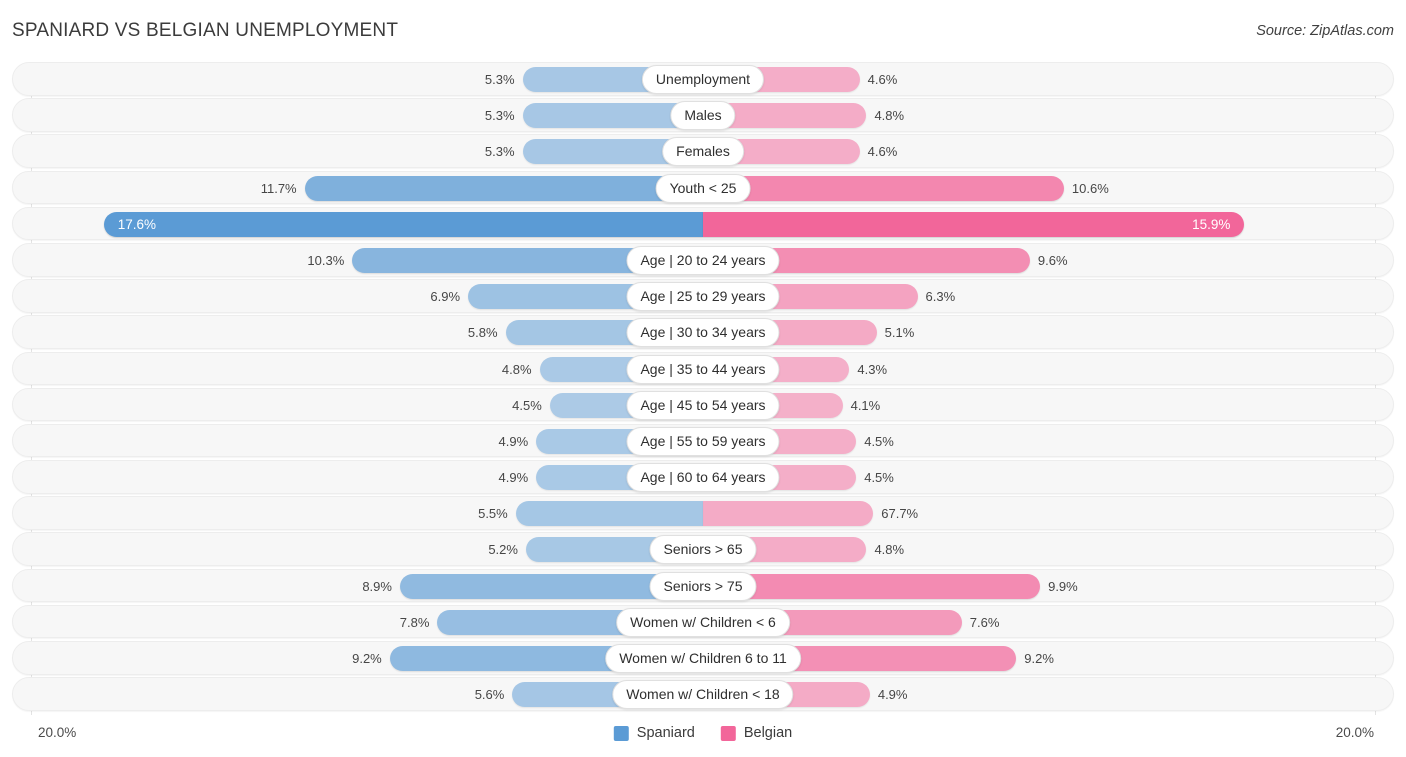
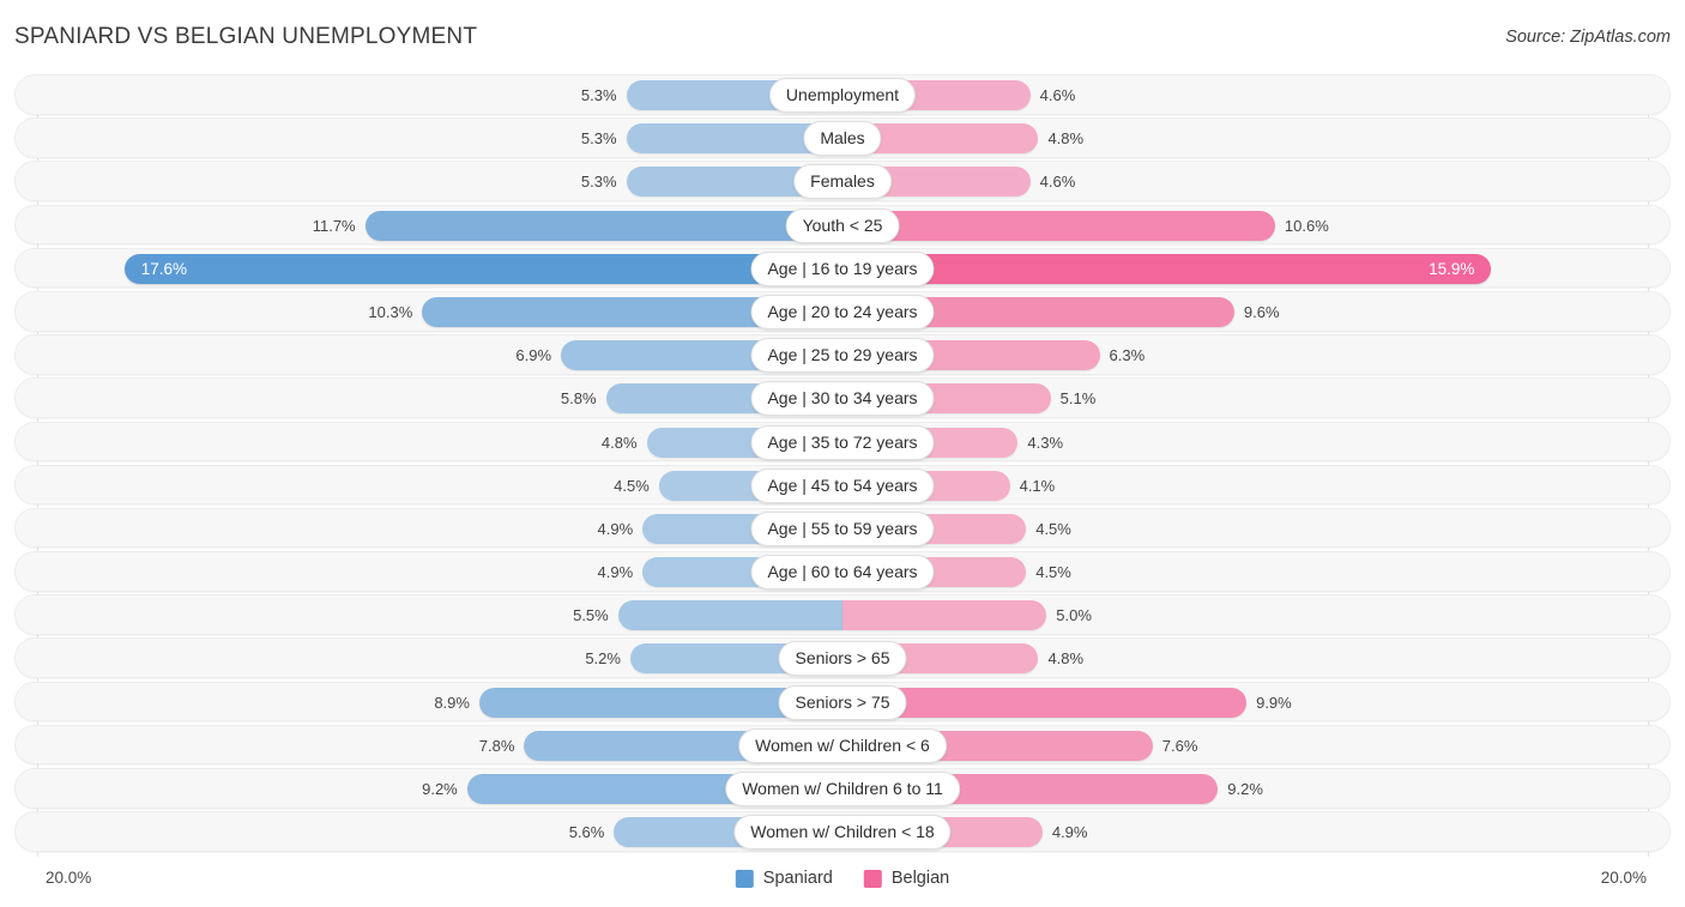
  SPANIARD VS BELGIAN UNEMPLOYMENT
  Source: ZipAtlas.com
  5.3%
  4.6%
  Unemployment
  5.3%
  4.8%
  Males
  5.3%
  4.6%
  Females
  11.7%
  10.6%
  Youth < 25
  17.6%
  15.9%
+ Age | 16 to 19 years
  10.3%
  9.6%
  Age | 20 to 24 years
  6.9%
  6.3%
  Age | 25 to 29 years
  5.8%
  5.1%
  Age | 30 to 34 years
  4.8%
  4.3%
- Age | 35 to 44 years
+ Age | 35 to 72 years
  4.5%
  4.1%
  Age | 45 to 54 years
  4.9%
  4.5%
  Age | 55 to 59 years
  4.9%
  4.5%
  Age | 60 to 64 years
  5.5%
- 67.7%
+ 5.0%
  5.2%
  4.8%
  Seniors > 65
  8.9%
  9.9%
  Seniors > 75
  7.8%
  7.6%
  Women w/ Children < 6
  9.2%
  9.2%
  Women w/ Children 6 to 11
  5.6%
  4.9%
  Women w/ Children < 18
  20.0%
  20.0%
  Spaniard
  Belgian
